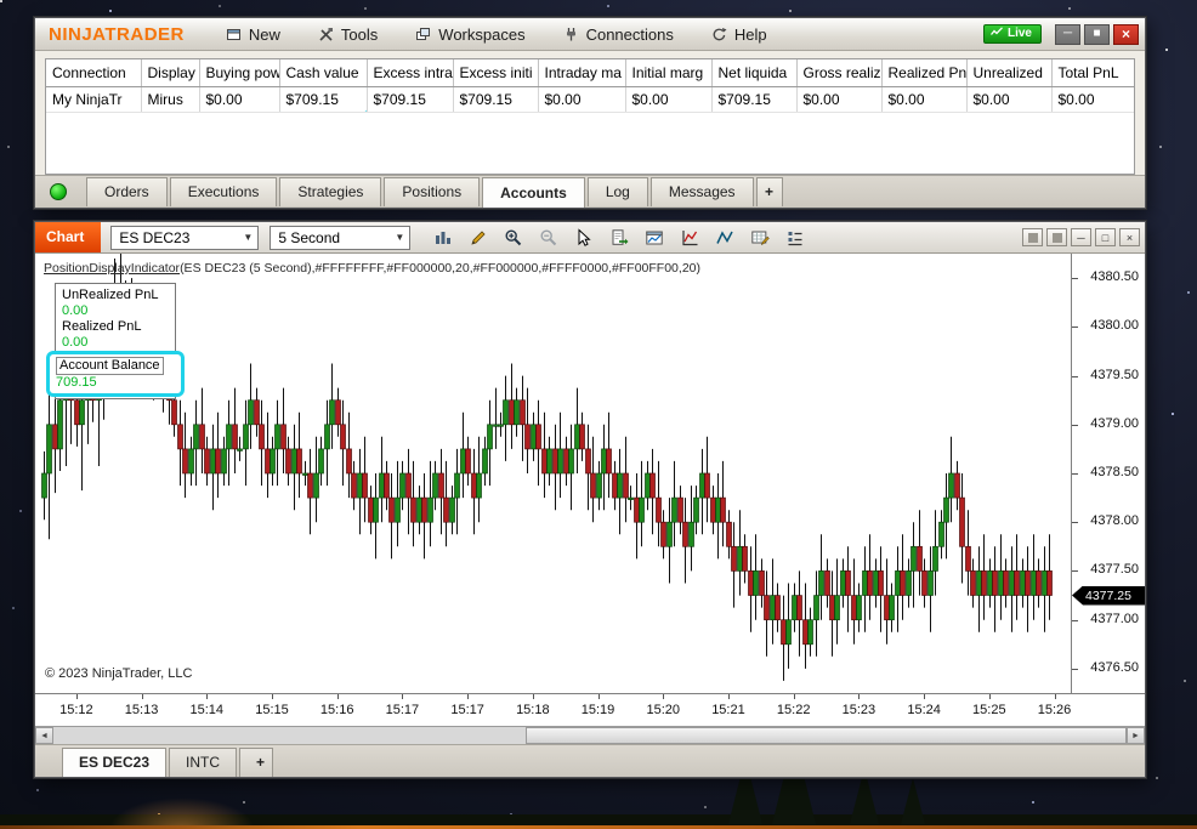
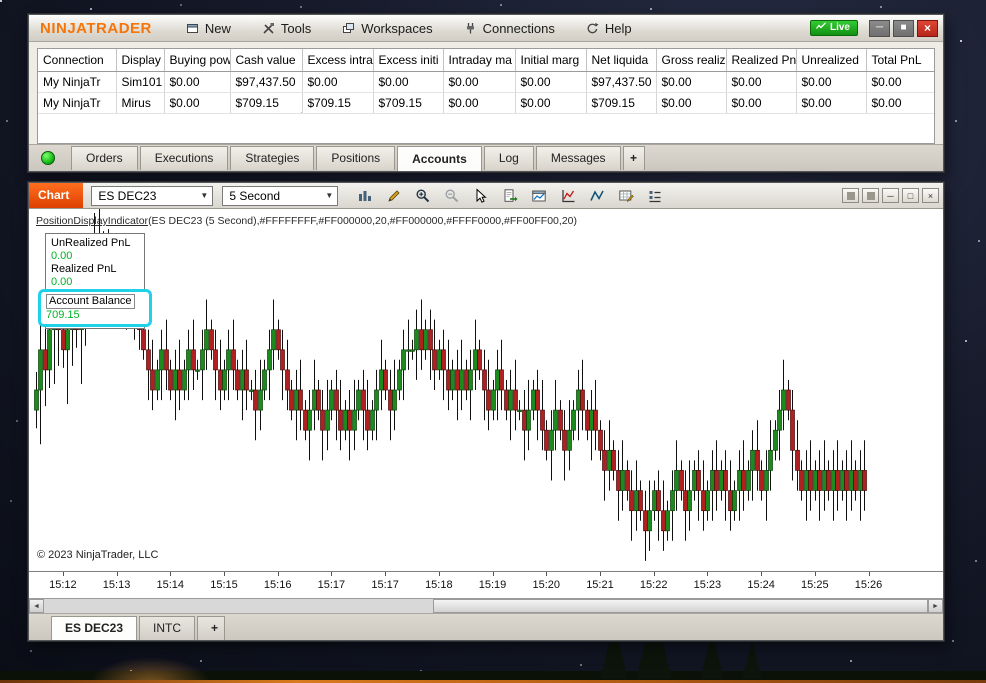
  NINJATRADER
  New
  Tools
  Workspaces
  Connections
  Help
  Live
  ─
  ■
  ×
  Connection	Display	Buying pow	Cash value	Excess intra	Excess initi	Intraday ma	Initial marg	Net liquida	Gross realiz	Realized Pn	Unrealized	Total PnL
+ My NinjaTr	Sim101	$0.00	$97,437.50	$0.00	$0.00	$0.00	$0.00	$97,437.50	$0.00	$0.00	$0.00	$0.00
  My NinjaTr	Mirus	$0.00	$709.15	$709.15	$709.15	$0.00	$0.00	$709.15	$0.00	$0.00	$0.00	$0.00
  Orders
  Executions
  Strategies
  Positions
  Accounts
  Log
  Messages
  +
  Chart
  ES DEC23
  ▼
  5 Second
  ▼
  ─
  □
  ×
  PositionDisplayIndicator(ES DEC23 (5 Second),#FFFFFFFF,#FF000000,20,#FF000000,#FFFF0000,#FF00FF00,20)
  UnRealized PnL
  0.00
  Realized PnL
  0.00
  Account Balance
  709.15
  © 2023 NinjaTrader, LLC
- 4377.25
- 4380.50
- 4380.00
- 4379.50
- 4379.00
- 4378.50
- 4378.00
- 4377.50
- 4377.00
- 4376.50
  15:12
  15:13
  15:14
  15:15
  15:16
  15:17
  15:17
  15:18
  15:19
  15:20
  15:21
  15:22
  15:23
  15:24
  15:25
  15:26
  ES DEC23
  INTC
  +
